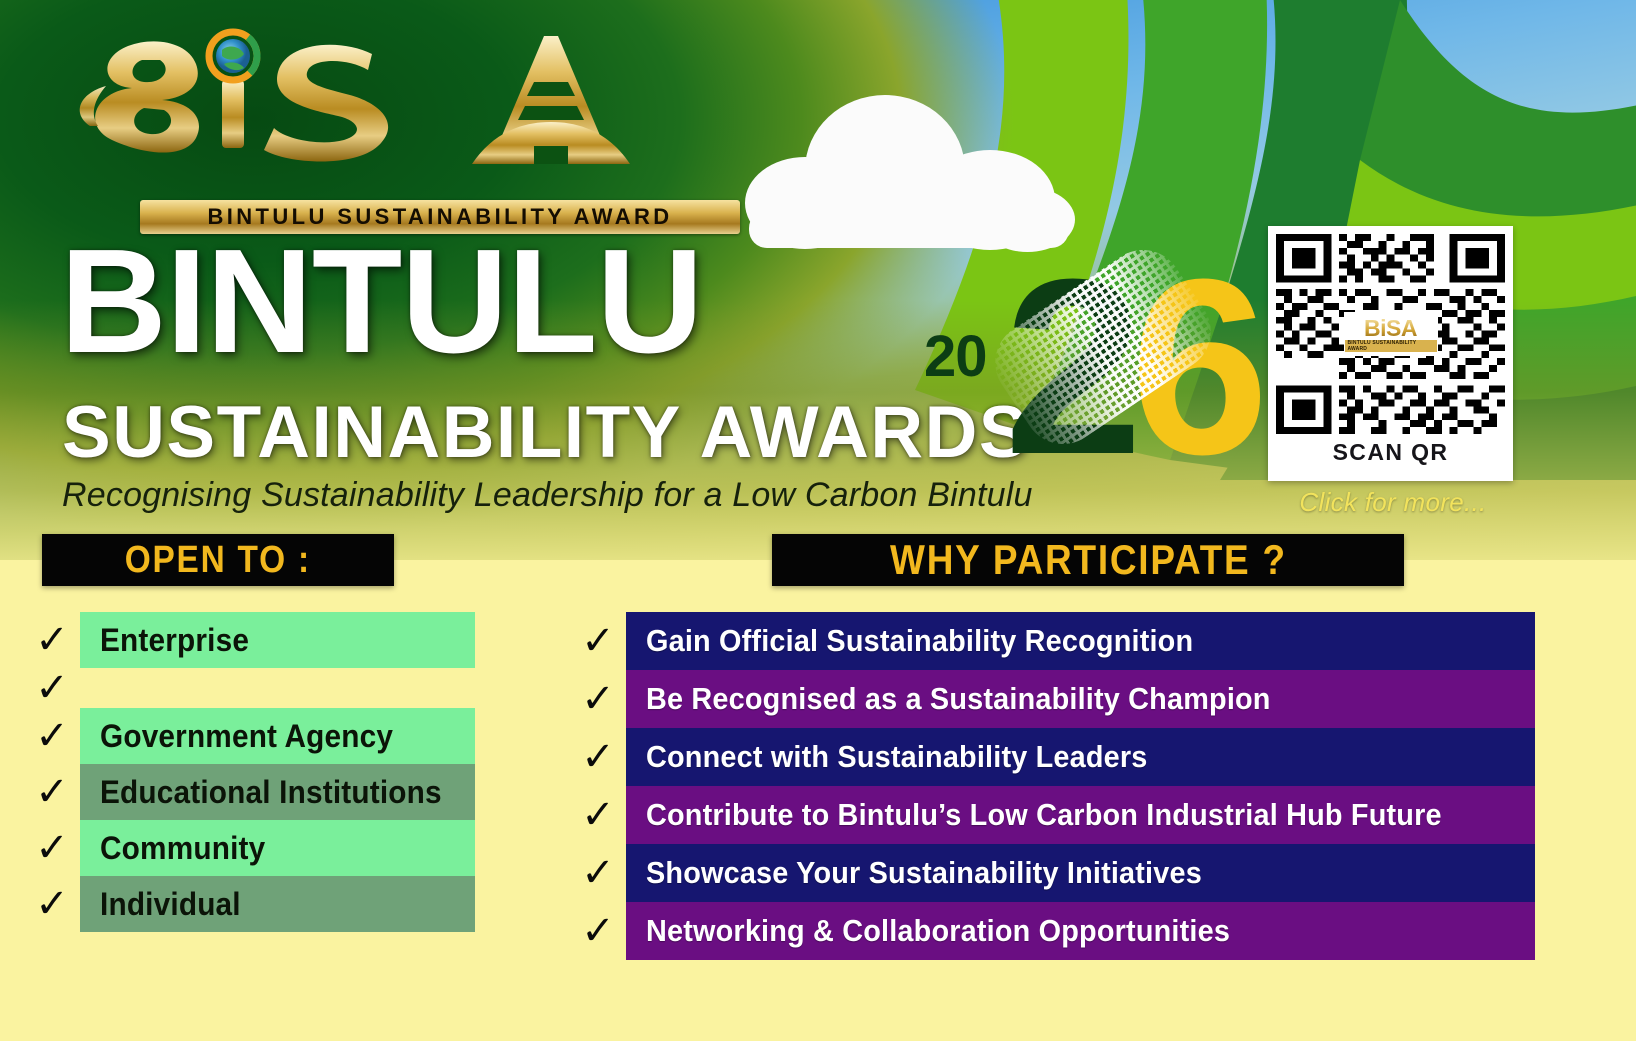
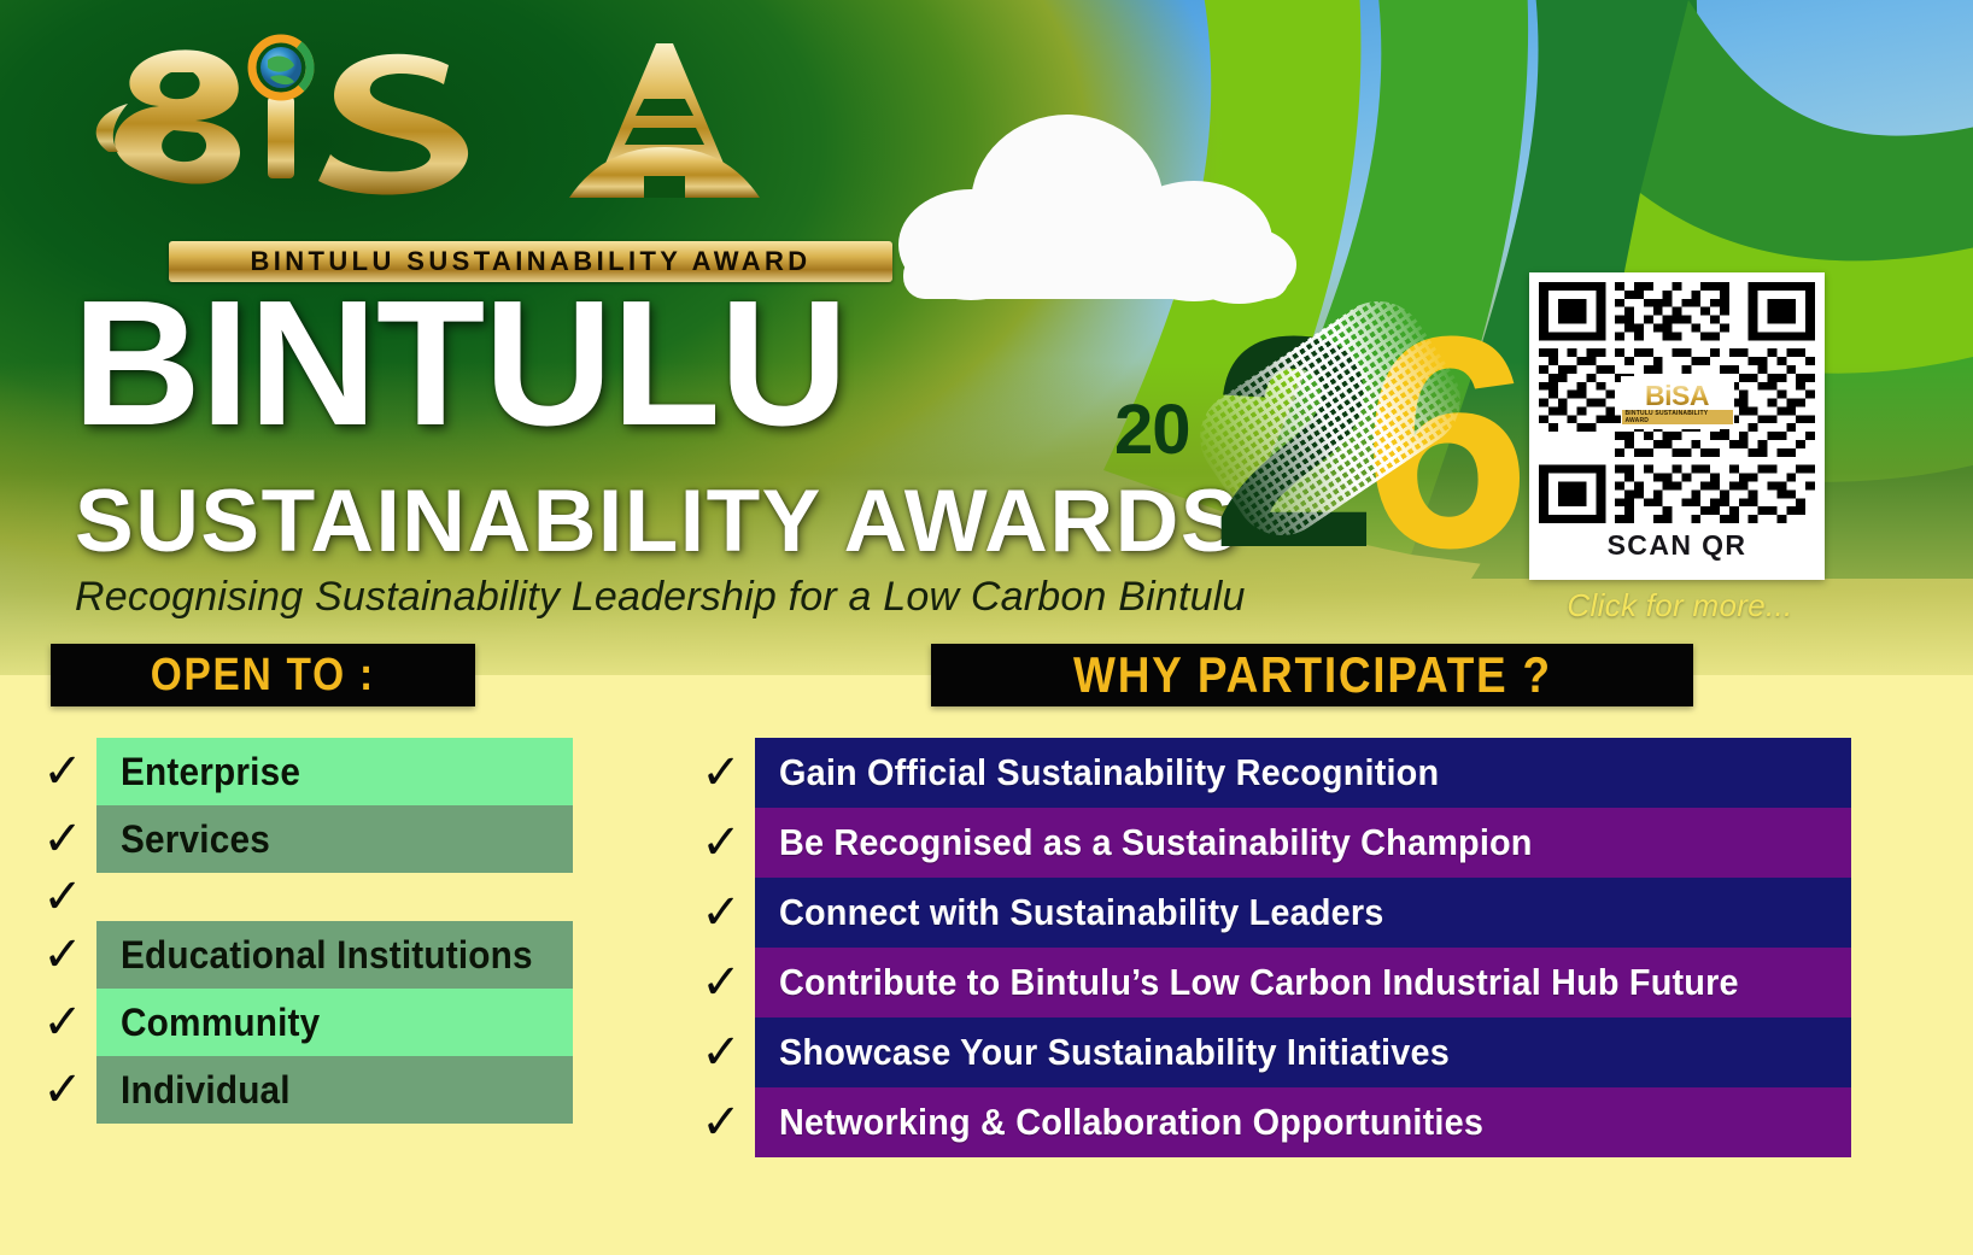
  BINTULU SUSTAINABILITY AWARD
  BINTULU
  SUSTAINABILITY AWARDS
  Recognising Sustainability Leadership for a Low Carbon Bintulu
  20
  6
  BiSA
  SCAN QR
  Click for more...
  OPEN TO :
  WHY PARTICIPATE ?
  ✓
  Enterprise
  ✓
+ Services
  ✓
- Government Agency
  ✓
  Educational Institutions
  ✓
  Community
  ✓
  Individual
  ✓
  Gain Official Sustainability Recognition
  ✓
  Be Recognised as a Sustainability Champion
  ✓
  Connect with Sustainability Leaders
  ✓
  Contribute to Bintulu’s Low Carbon Industrial Hub Future
  ✓
  Showcase Your Sustainability Initiatives
  ✓
  Networking & Collaboration Opportunities
